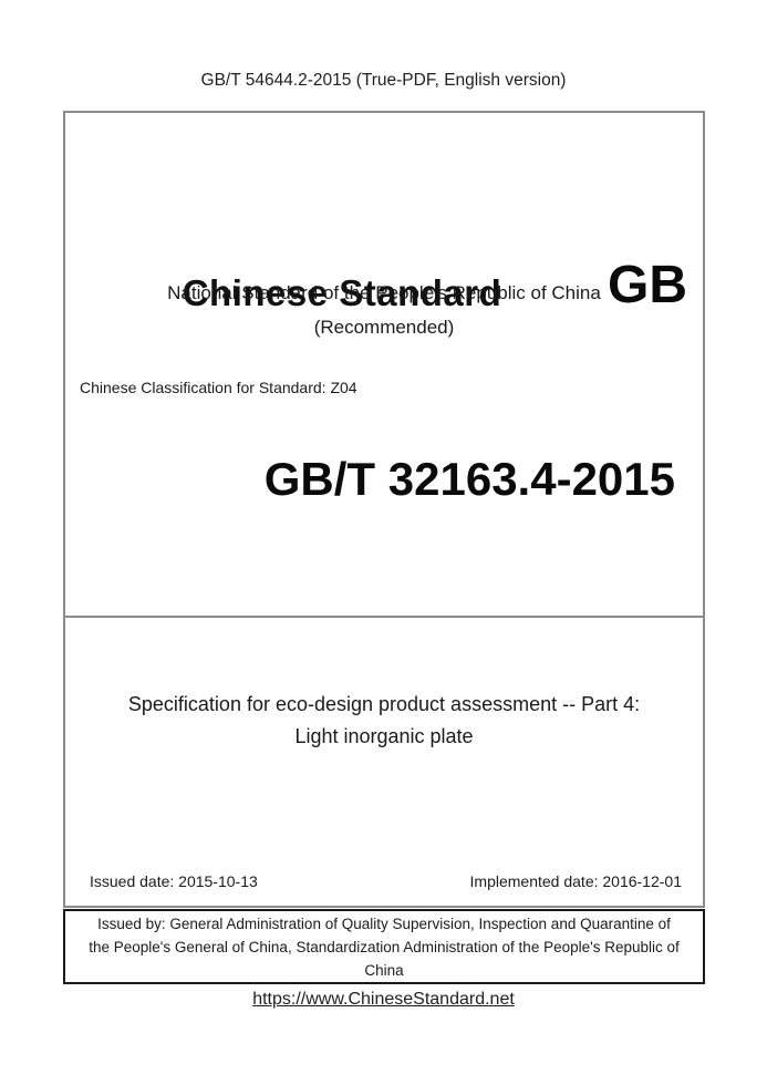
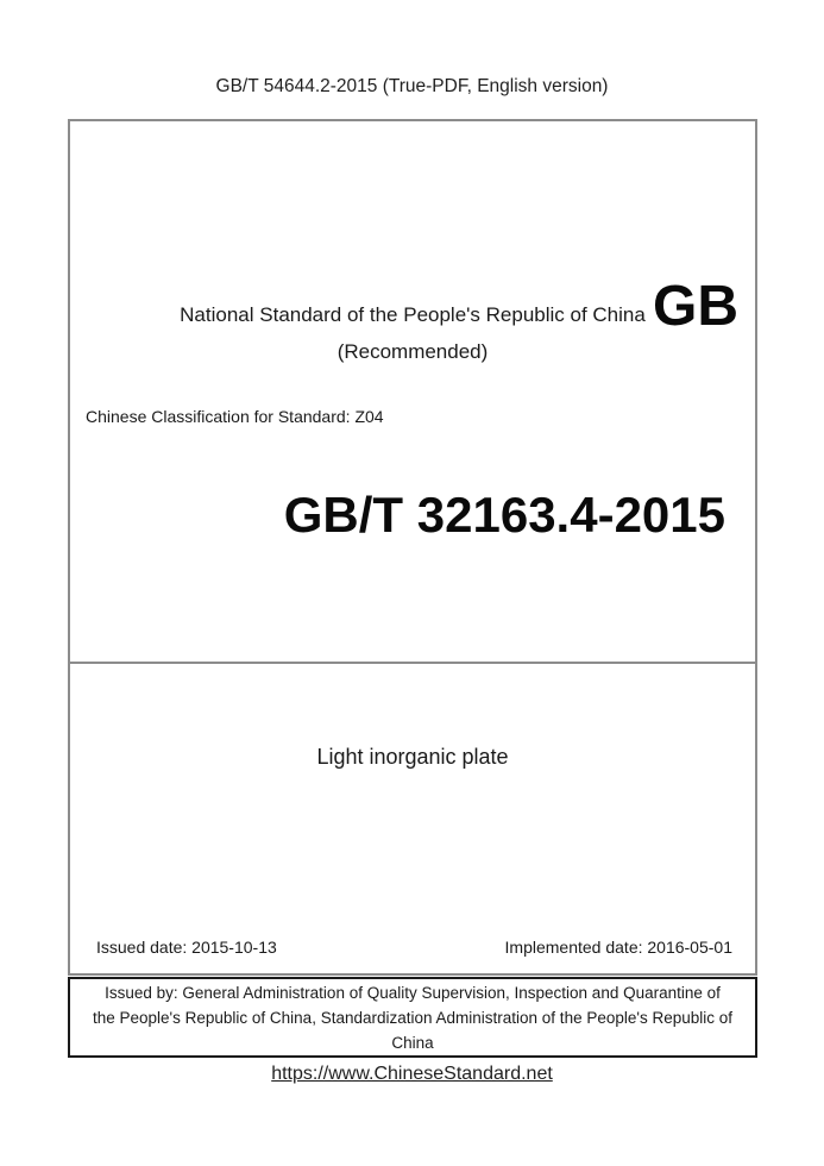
  GB/T 54644.2-2015 (True-PDF, English version)
- Chinese Standard
  GB
  National Standard of the People's Republic of China
  (Recommended)
  Chinese Classification for Standard: Z04
  GB/T 32163.4-2015
- Specification for eco-design product assessment -- Part 4:
  Light inorganic plate
  Issued date: 2015-10-13
- Implemented date: 2016-12-01
+ Implemented date: 2016-05-01
  Issued by: General Administration of Quality Supervision, Inspection and Quarantine of
- the People's General of China, Standardization Administration of the People's Republic of
+ the People's Republic of China, Standardization Administration of the People's Republic of
  China
  https://www.ChineseStandard.net
